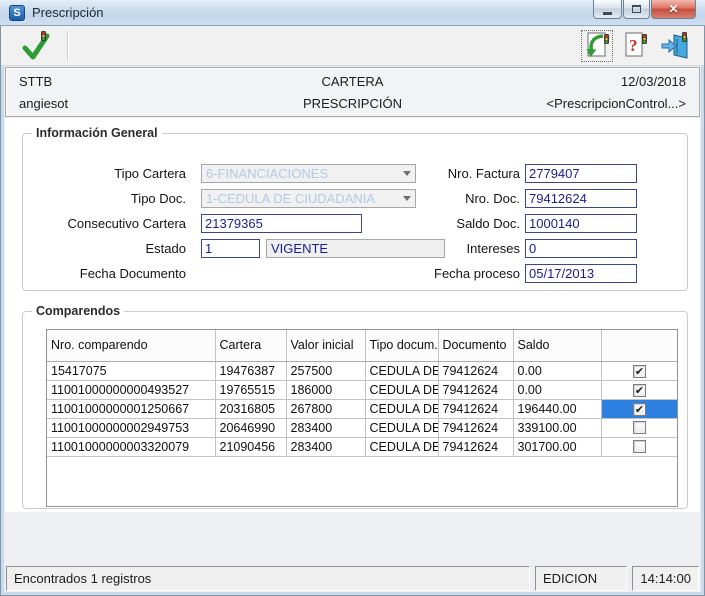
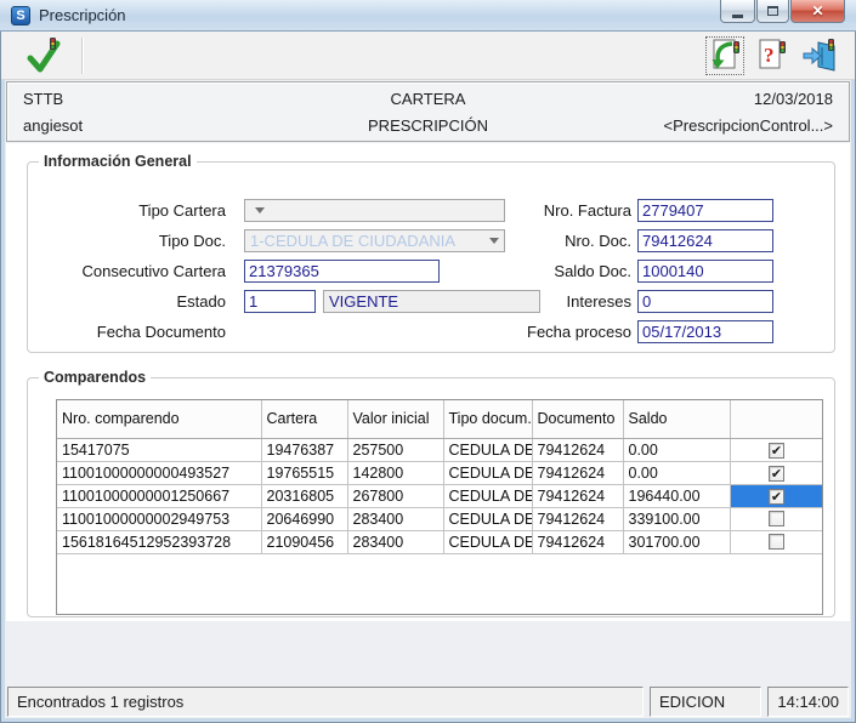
  S
  Prescripción
  ✕
  ?
  STTB
  CARTERA
  12/03/2018
  angiesot
  PRESCRIPCIÓN
  <PrescripcionControl...>
  Información General
  Tipo Cartera
- 6-FINANCIACIONES
  Nro. Factura
  2779407
  Tipo Doc.
  1-CEDULA DE CIUDADANIA
  Nro. Doc.
  79412624
  Consecutivo Cartera
  21379365
  Saldo Doc.
  1000140
  Estado
  1
  VIGENTE
  Intereses
  0
  Fecha Documento
  Fecha proceso
  05/17/2013
  Comparendos
  Nro. comparendo	Cartera	Valor inicial	Tipo docum.	Documento	Saldo
  15417075	19476387	257500	CEDULA DE	79412624	0.00	✔
- 11001000000000493527	19765515	186000	CEDULA DE	79412624	0.00	✔
+ 11001000000000493527	19765515	142800	CEDULA DE	79412624	0.00	✔
  11001000000001250667	20316805	267800	CEDULA DE	79412624	196440.00	✔
  11001000000002949753	20646990	283400	CEDULA DE	79412624	339100.00
- 11001000000003320079	21090456	283400	CEDULA DE	79412624	301700.00
+ 15618164512952393728	21090456	283400	CEDULA DE	79412624	301700.00
  Encontrados 1 registros
  EDICION
  14:14:00
